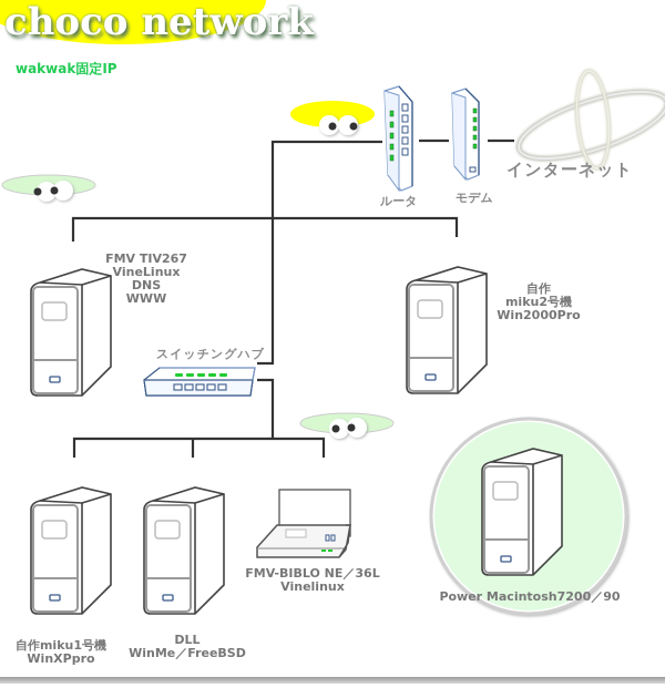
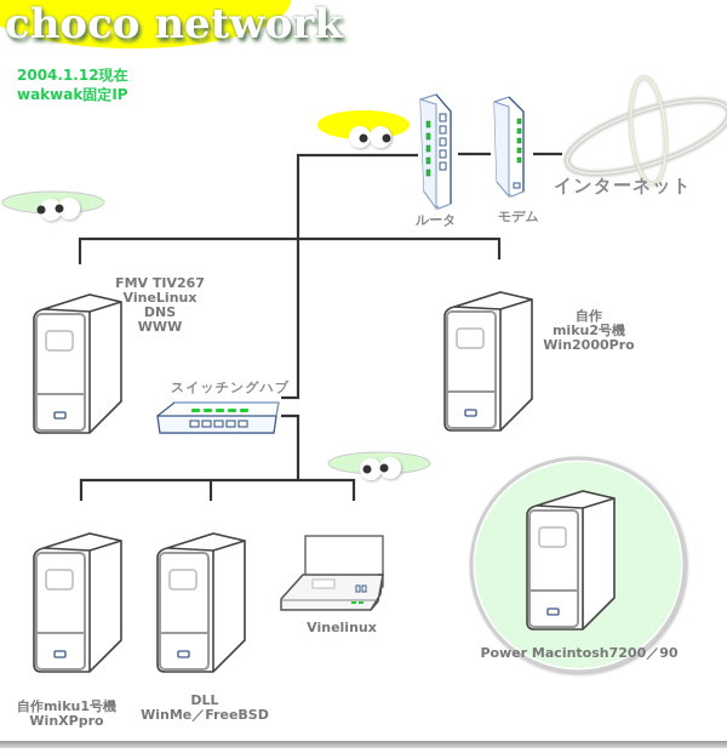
  choco network
+ 2004.1.12現在
  wakwak固定IP
  ルータ
  モデム
  インターネット
  スイッチングハブ
  FMV TIV267
  VineLinux
  DNS
  WWW
  自作
  miku2号機
  Win2000Pro
  自作miku1号機
  WinXPpro
  DLL
  WinMe／FreeBSD
- FMV-BIBLO NE／36L
  Vinelinux
  Power Macintosh7200／90
